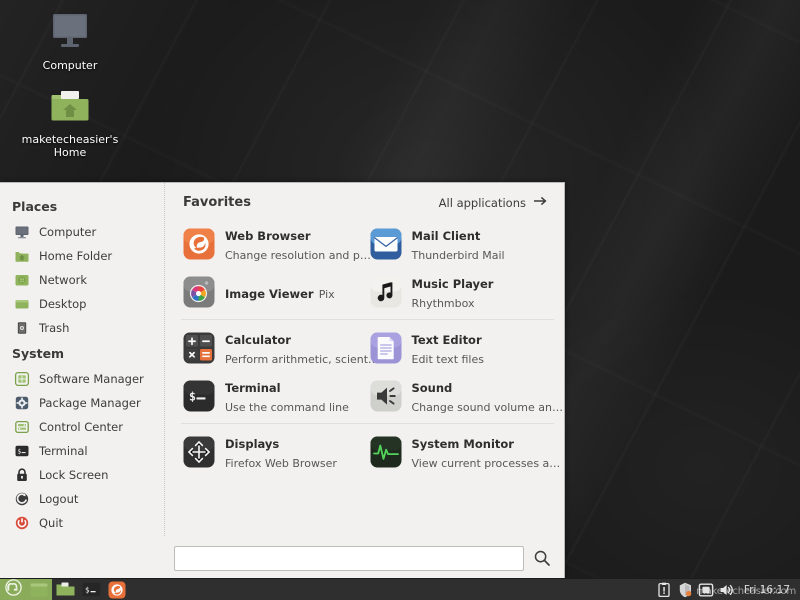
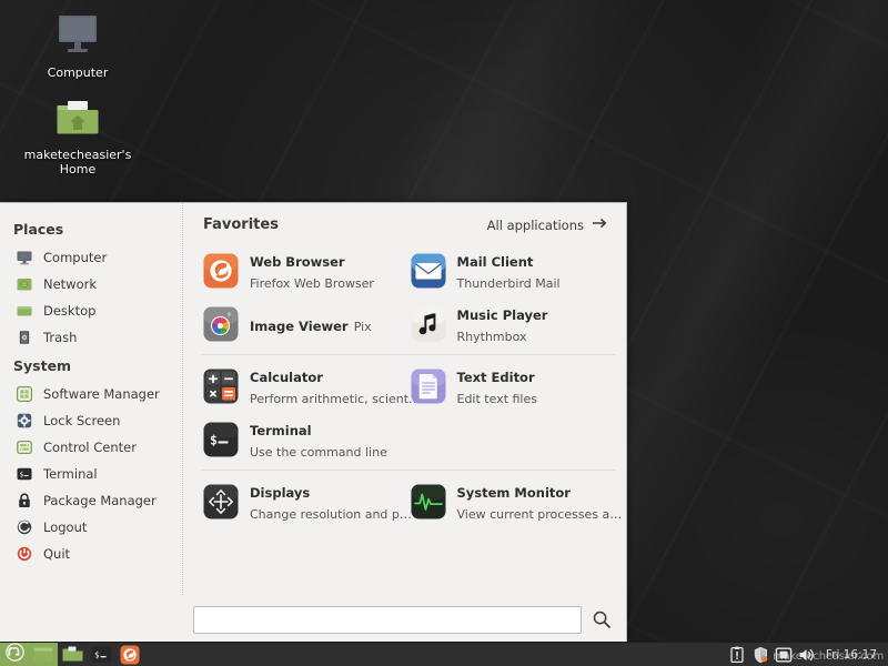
  Computer
  maketecheasier's Home
  Places
  Computer
- Home Folder
  Network
  Desktop
  Trash
  System
  Software Manager
- Package Manager
+ Lock Screen
  Control Center
  $
  Terminal
- Lock Screen
+ Package Manager
  Logout
  Quit
  Favorites
  All applications
- Web Browser Change resolution and p…
+ Web Browser Firefox Web Browser
  Mail Client Thunderbird Mail
  Image Viewer Pix
  Music Player Rhythmbox
  Calculator Perform arithmetic, scient
  Text Editor Edit text files
  $
  Terminal Use the command line
- Sound Change sound volume an…
- Displays Firefox Web Browser
+ Displays Change resolution and p…
  System Monitor View current processes a…
  $
  Fri 16:17
  maketecheasier.com
